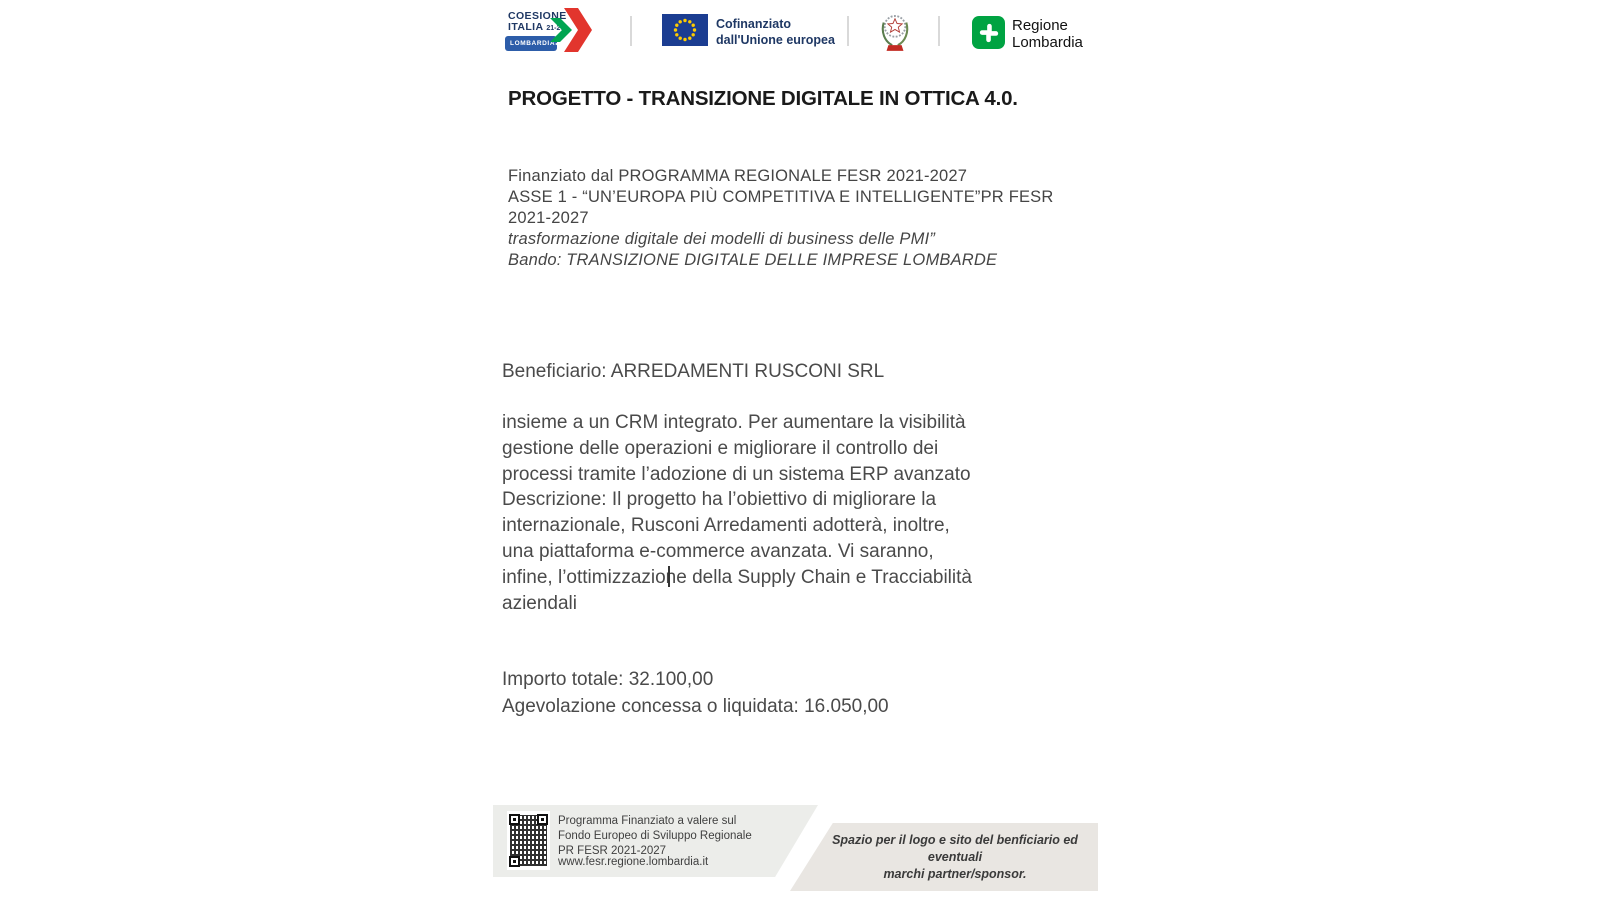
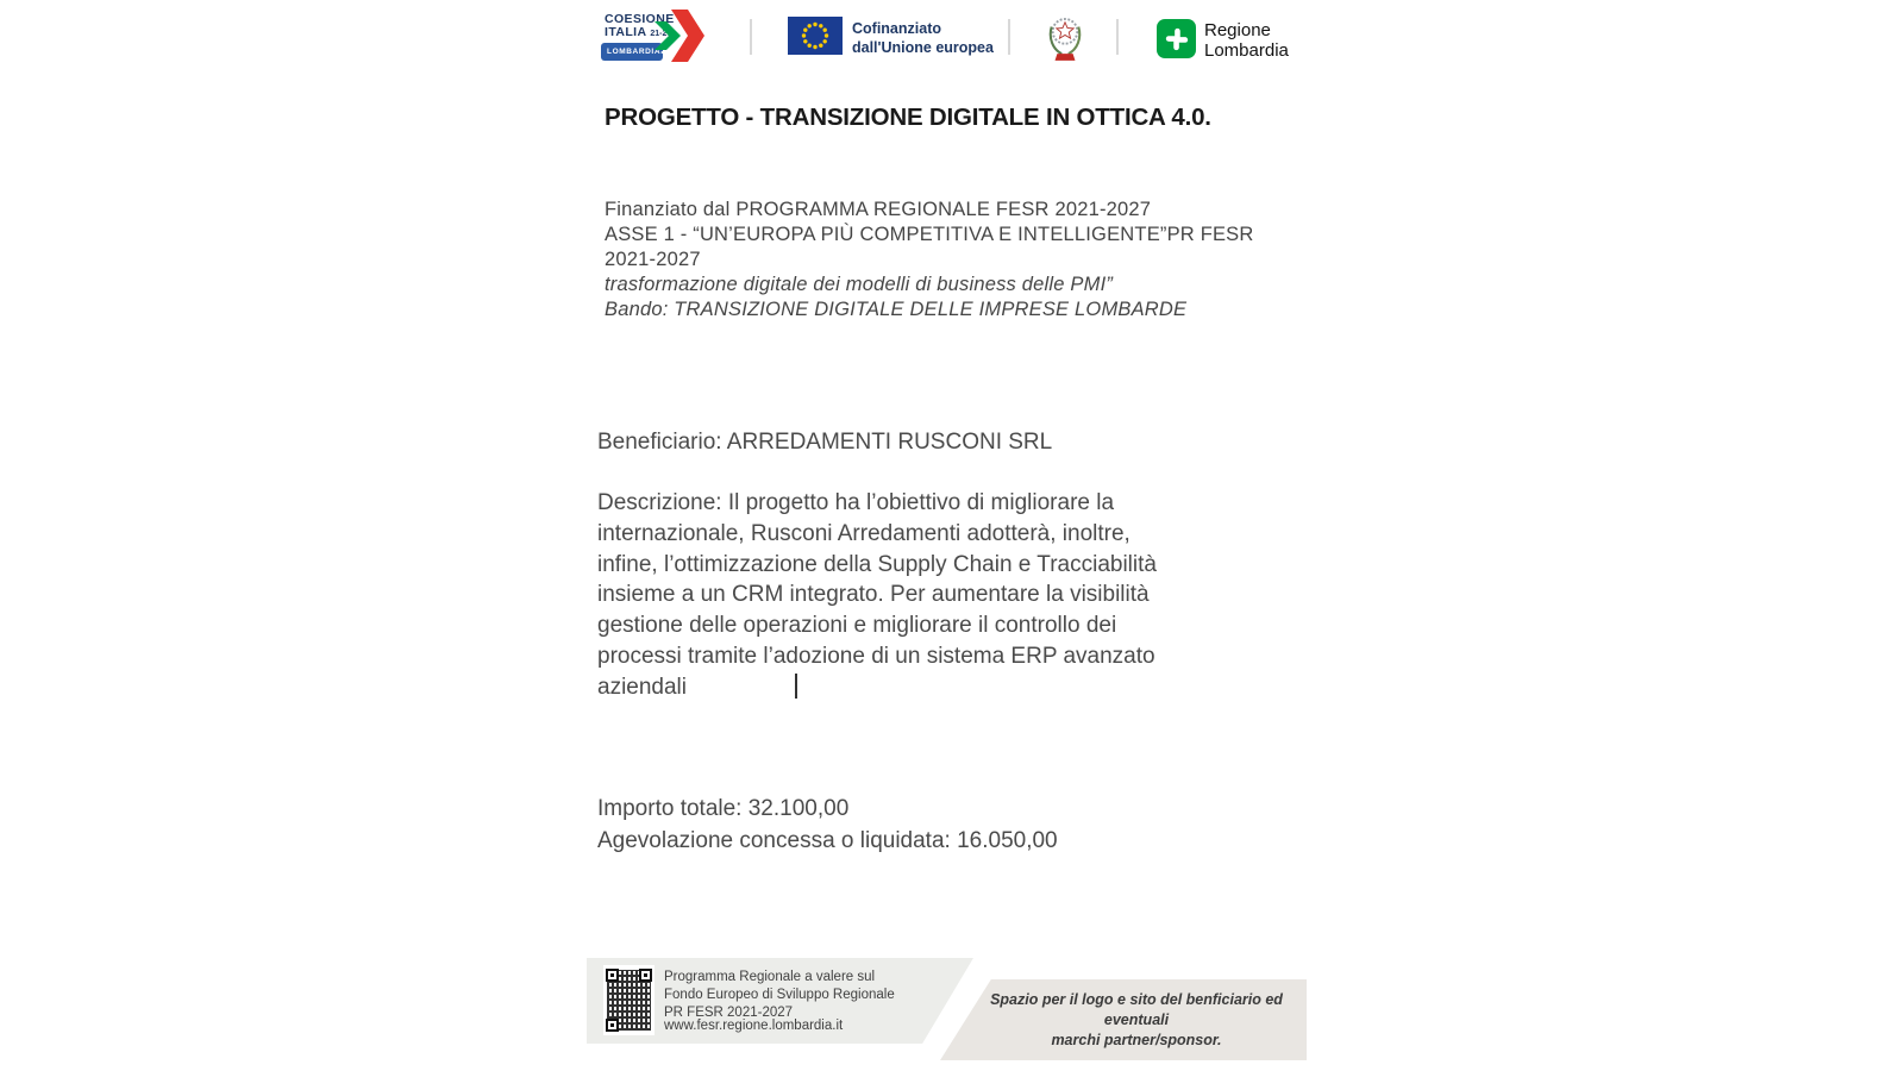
  COESIONE
  Cofinanziato
  dall'Unione europea
  Regione
  Lombardia
  PROGETTO - TRANSIZIONE DIGITALE IN OTTICA 4.0.
  Finanziato dal PROGRAMMA REGIONALE FESR 2021-2027
  ASSE 1 - “UN’EUROPA PIÙ COMPETITIVA E INTELLIGENTE”PR FESR
  2021-2027
  trasformazione digitale dei modelli di business delle PMI”
  Bando: TRANSIZIONE DIGITALE DELLE IMPRESE LOMBARDE
  Beneficiario: ARREDAMENTI RUSCONI SRL
- insieme a un CRM integrato. Per aumentare la visibilità
+ Descrizione: Il progetto ha l’obiettivo di migliorare la
- gestione delle operazioni e migliorare il controllo dei
+ internazionale, Rusconi Arredamenti adotterà, inoltre,
- processi tramite l’adozione di un sistema ERP avanzato
+ infine, l’ottimizzazione della Supply Chain e Tracciabilità
- Descrizione: Il progetto ha l’obiettivo di migliorare la
+ insieme a un CRM integrato. Per aumentare la visibilità
- internazionale, Rusconi Arredamenti adotterà, inoltre,
+ gestione delle operazioni e migliorare il controllo dei
- una piattaforma e-commerce avanzata. Vi saranno,
- infine, l’ottimizzazione della Supply Chain e Tracciabilità
+ processi tramite l’adozione di un sistema ERP avanzato
  aziendali
  Importo totale: 32.100,00
  Agevolazione concessa o liquidata: 16.050,00
- Programma Finanziato a valere sul
+ Programma Regionale a valere sul
  Fondo Europeo di Sviluppo Regionale
  PR FESR 2021-2027
  www.fesr.regione.lombardia.it
  Spazio per il logo e sito del benficiario ed eventuali
  marchi partner/sponsor.
